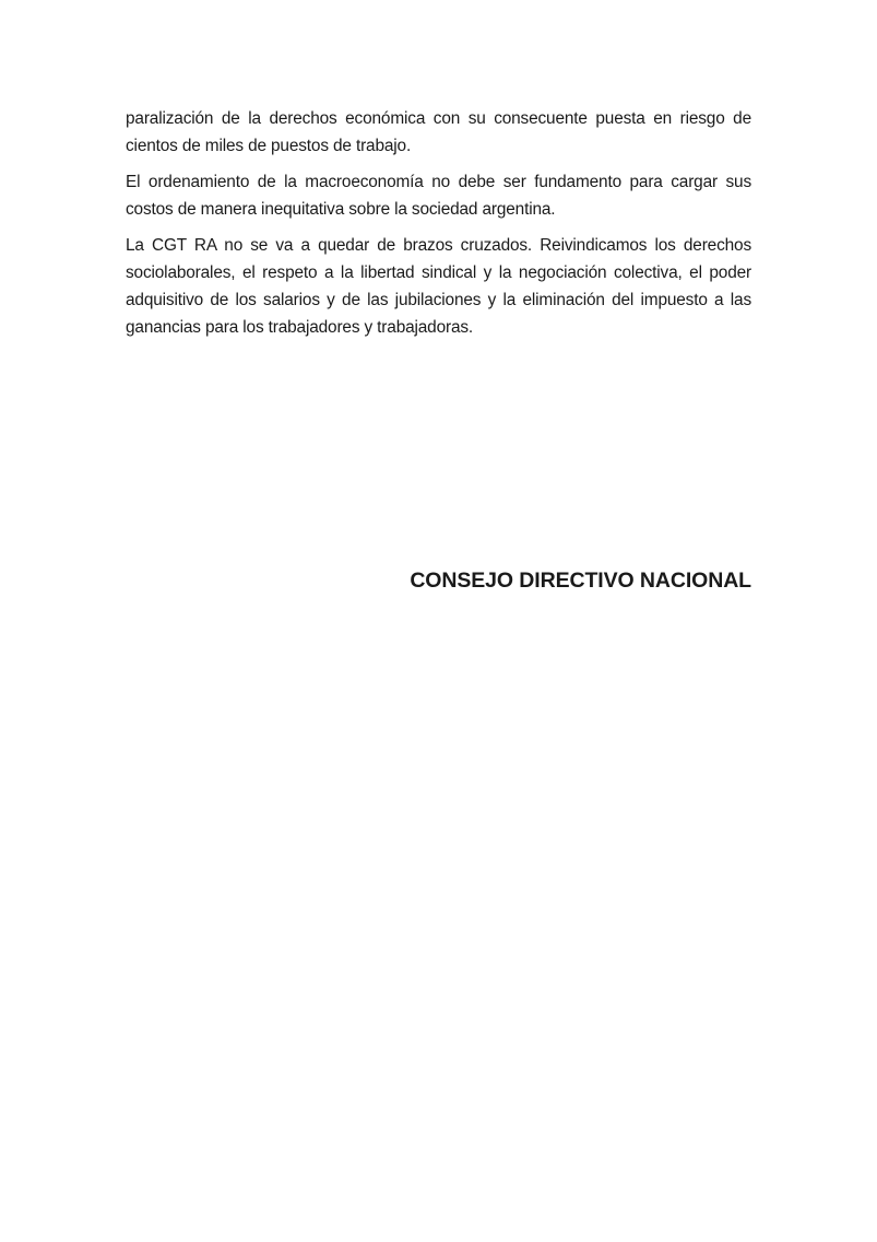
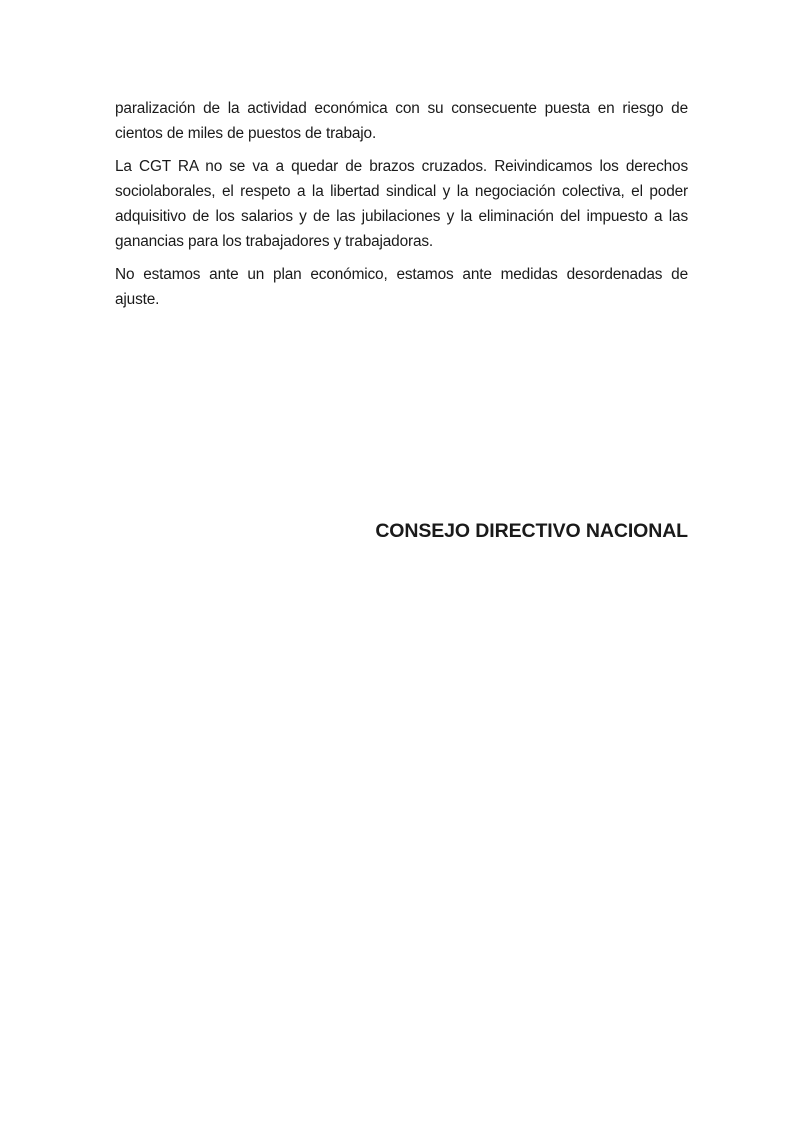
- paralización de la derechos económica con su consecuente puesta en riesgo de cientos de miles de puestos de trabajo.
+ paralización de la actividad económica con su consecuente puesta en riesgo de cientos de miles de puestos de trabajo.
- El ordenamiento de la macroeconomía no debe ser fundamento para cargar sus costos de manera inequitativa sobre la sociedad argentina.
  La CGT RA no se va a quedar de brazos cruzados. Reivindicamos los derechos sociolaborales, el respeto a la libertad sindical y la negociación colectiva, el poder adquisitivo de los salarios y de las jubilaciones y la eliminación del impuesto a las ganancias para los trabajadores y trabajadoras.
+ No estamos ante un plan económico, estamos ante medidas desordenadas de ajuste.
  CONSEJO DIRECTIVO NACIONAL
